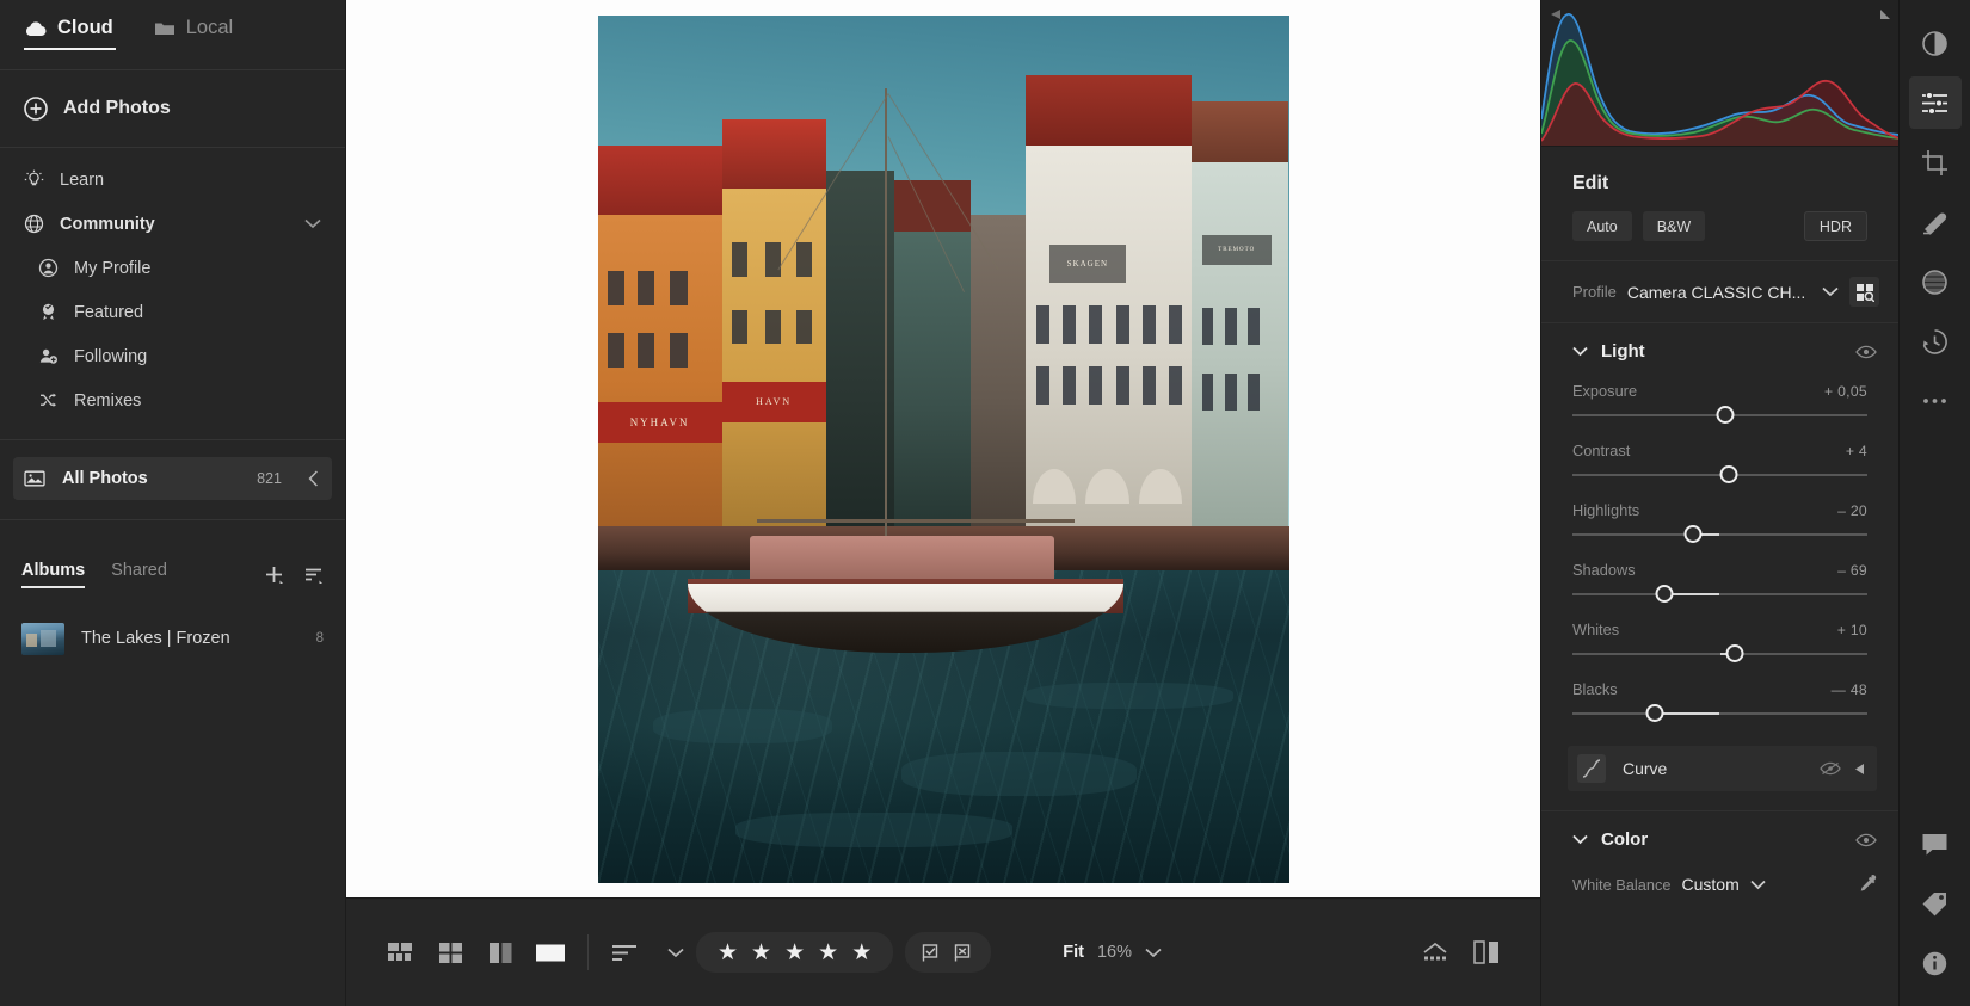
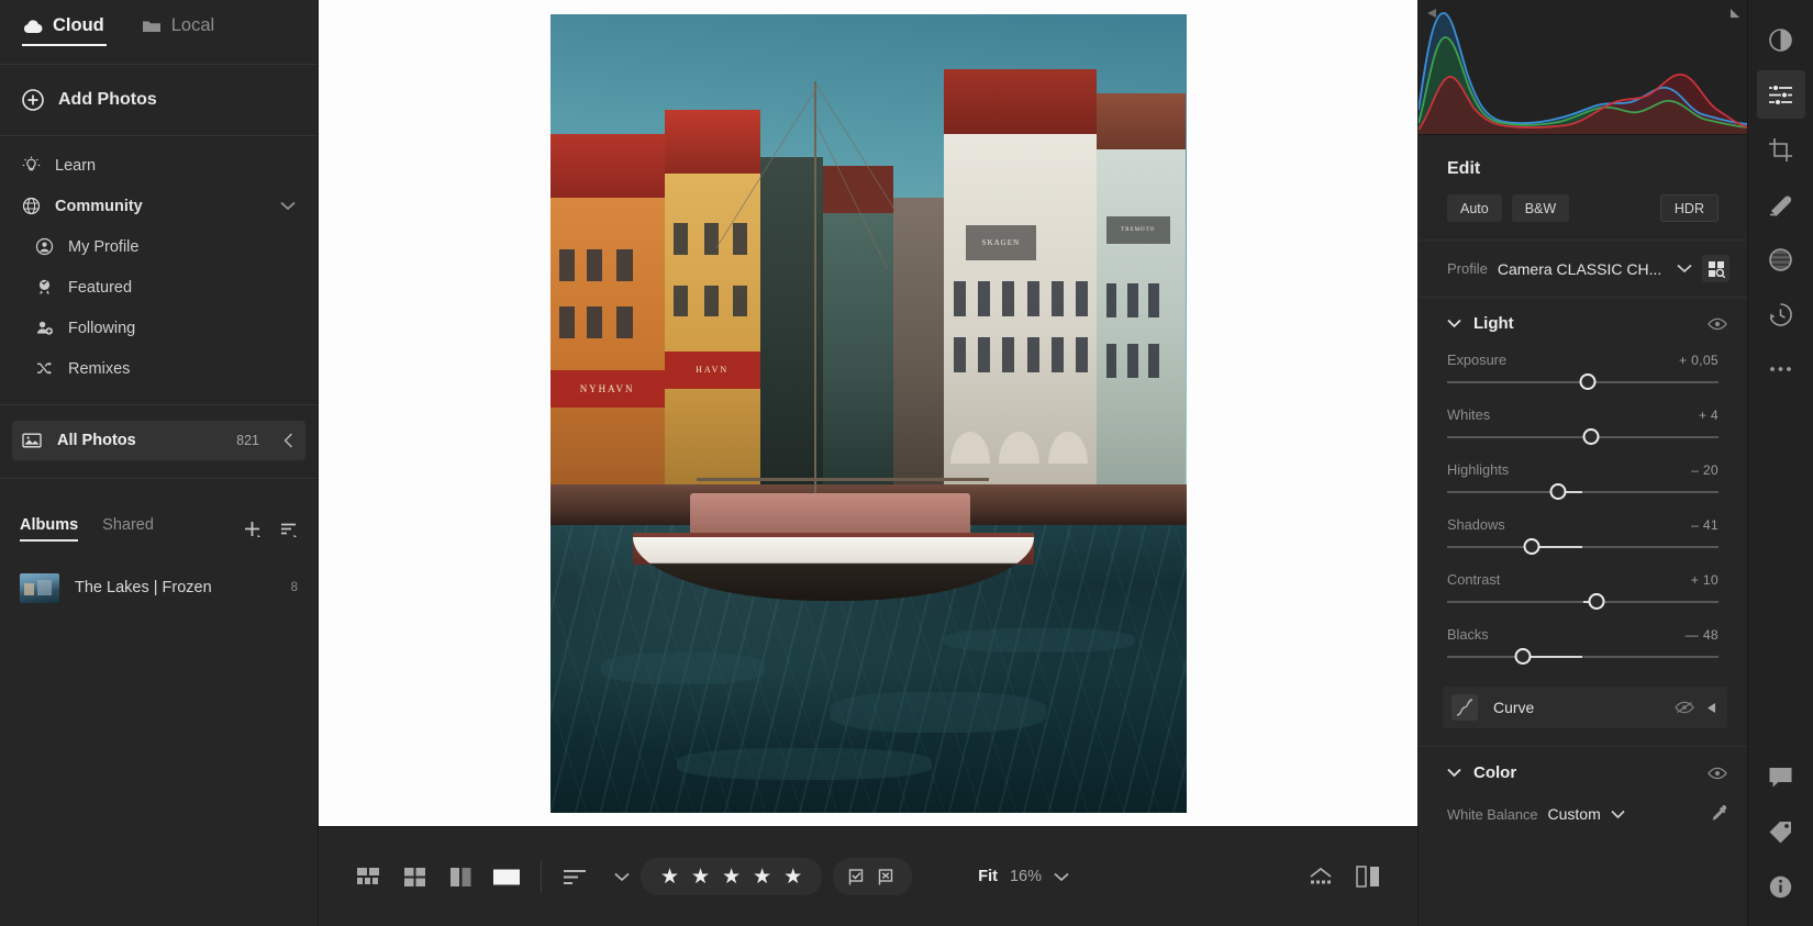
  Cloud
  Local
  Add Photos
  Learn
  Community
  My Profile
  Featured
  Following
  Remixes
  All Photos
  821
  Albums
  Shared
  The Lakes | Frozen
  8
  SKAGEN
  NYHAVN
  HAVN
  ★
  ★
  ★
  ★
  ★
  Fit
  16%
  Edit
  Auto
  B&W
  HDR
  Profile
  Camera CLASSIC CH...
  Light
  Exposure
  + 0,05
- Contrast
+ Whites
  + 4
  Highlights
  – 20
  Shadows
- – 69
+ – 41
- Whites
+ Contrast
  + 10
  Blacks
  — 48
  Curve
  Color
  White Balance
  Custom
